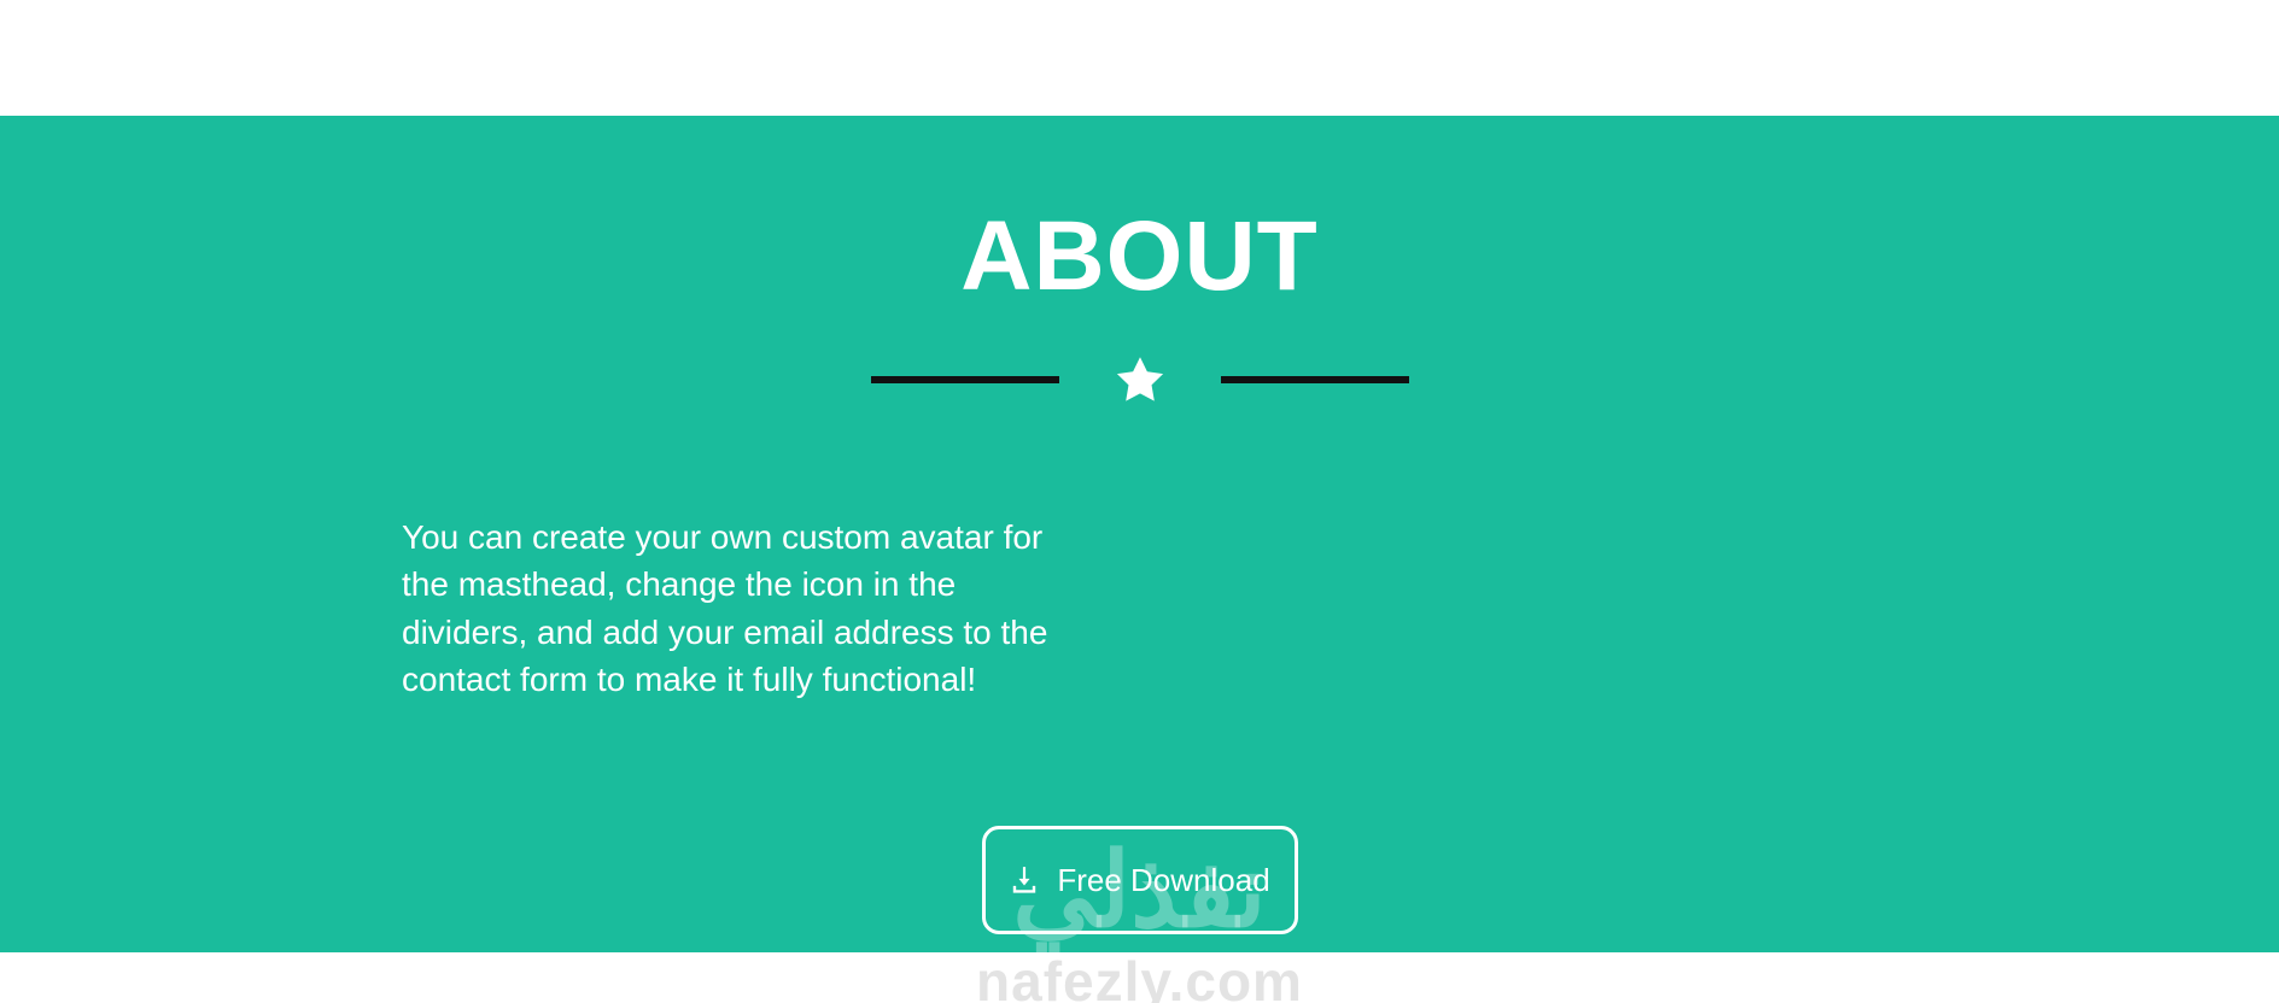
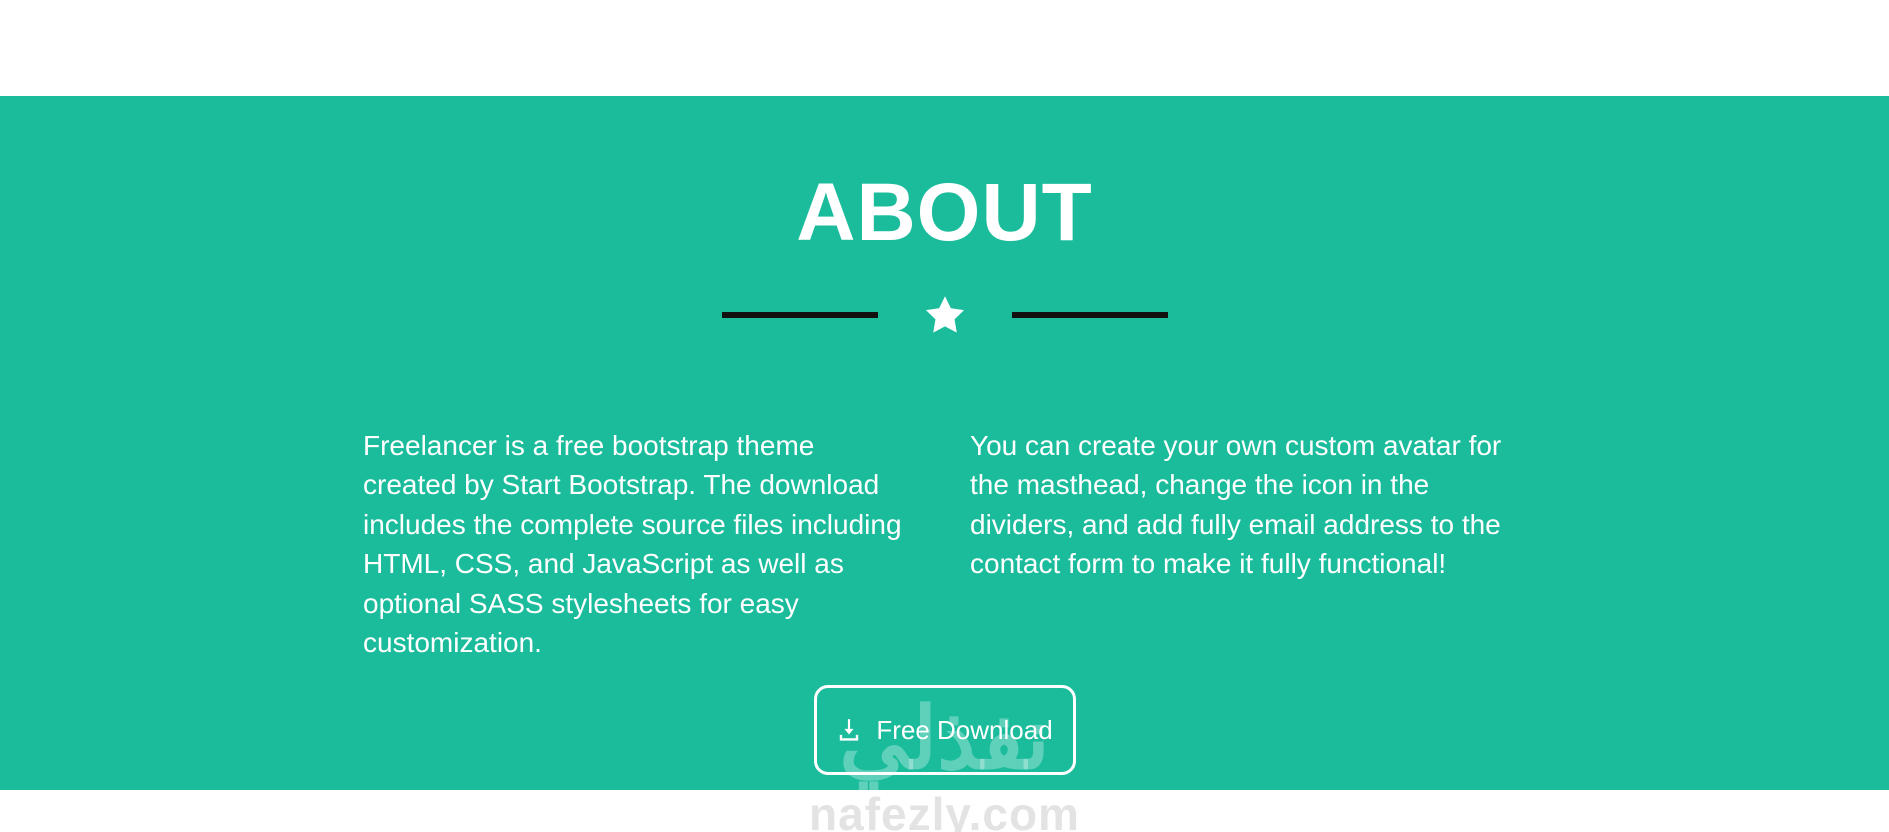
  ABOUT
+ Freelancer is a free bootstrap theme created by Start Bootstrap. The download includes the complete source files including HTML, CSS, and JavaScript as well as optional SASS stylesheets for easy customization.
- You can create your own custom avatar for the masthead, change the icon in the dividers, and add your email address to the contact form to make it fully functional!
+ You can create your own custom avatar for the masthead, change the icon in the dividers, and add fully email address to the contact form to make it fully functional!
  Free Download
  نفذلي
  nafezly.com
